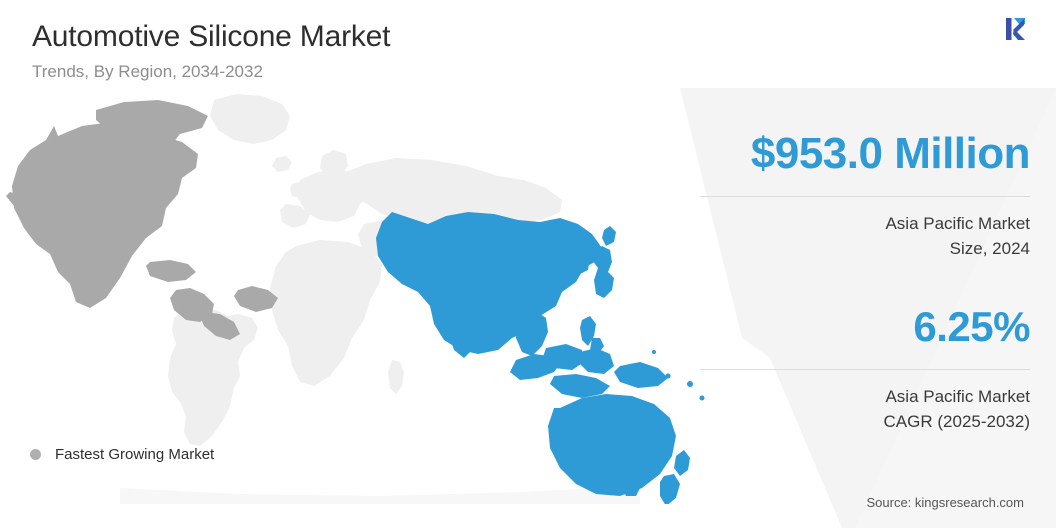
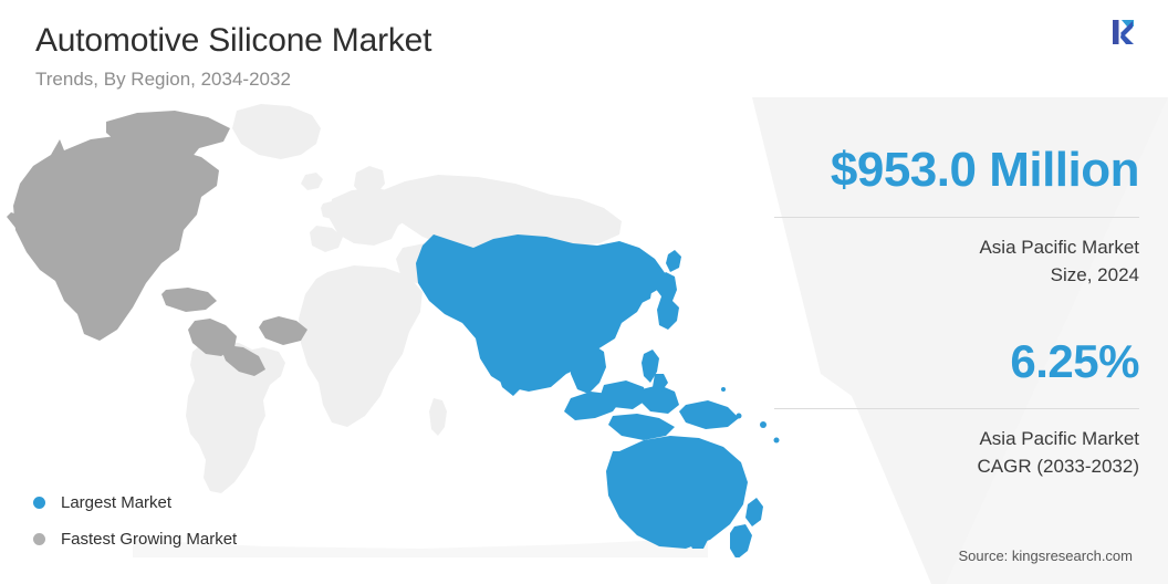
  Automotive Silicone Market
  Trends, By Region, 2034-2032
+ Largest Market
  Fastest Growing Market
  $953.0 Million
  Asia Pacific Market
  Size, 2024
  6.25%
  Asia Pacific Market
- CAGR (2025-2032)
+ CAGR (2033-2032)
  Source: kingsresearch.com
